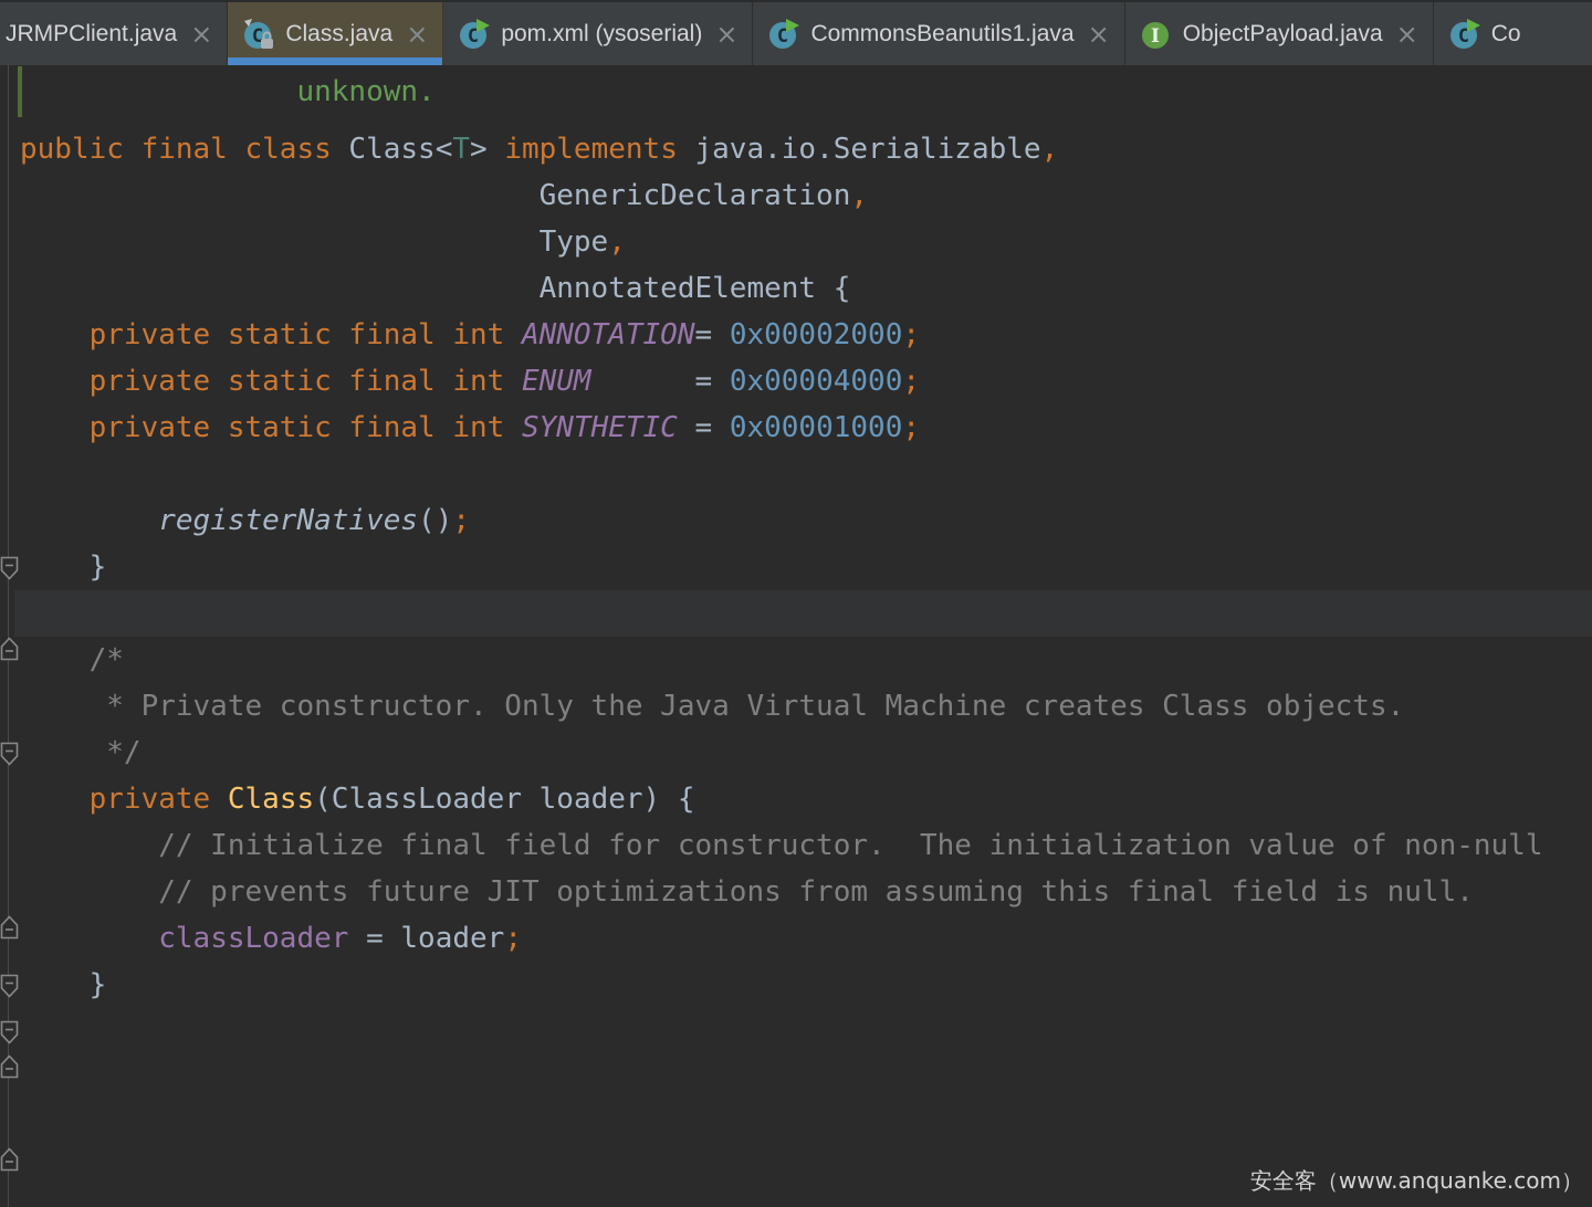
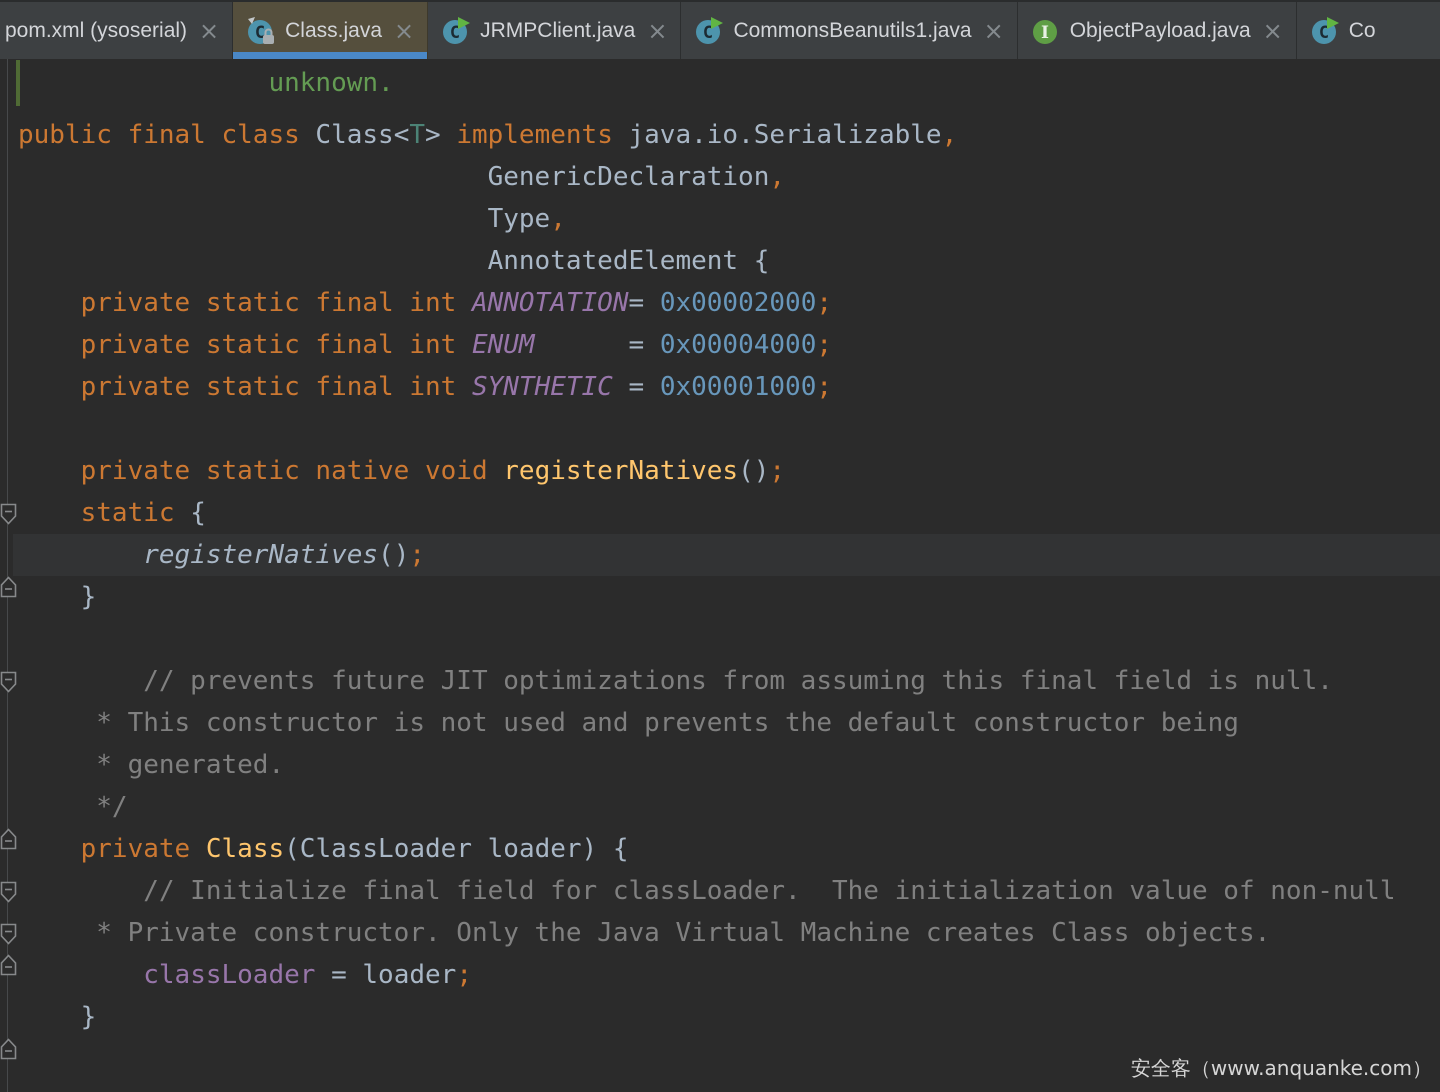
  unknown.
  public final class Class<T> implements java.io.Serializable,
  GenericDeclaration,
  Type,
  AnnotatedElement {
  private static final int ANNOTATION= 0x00002000;
  private static final int ENUM = 0x00004000;
  private static final int SYNTHETIC = 0x00001000;
+ private static native void registerNatives();
+ static {
  registerNatives();
  }
- /*
- * Private constructor. Only the Java Virtual Machine creates Class objects.
+ // prevents future JIT optimizations from assuming this final field is null.
+ * This constructor is not used and prevents the default constructor being
+ * generated.
  */
  private Class(ClassLoader loader) {
- // Initialize final field for constructor. The initialization value of non-null
+ // Initialize final field for classLoader. The initialization value of non-null
- // prevents future JIT optimizations from assuming this final field is null.
+ * Private constructor. Only the Java Virtual Machine creates Class objects.
  classLoader = loader;
  }
- JRMPClient.java
+ pom.xml (ysoserial)
  ×
  C
  Class.java
  ×
  C
- pom.xml (ysoserial)
+ JRMPClient.java
  ×
  C
  CommonsBeanutils1.java
  ×
  I
  ObjectPayload.java
  ×
  C
  Co
  安全客（www.anquanke.com）
